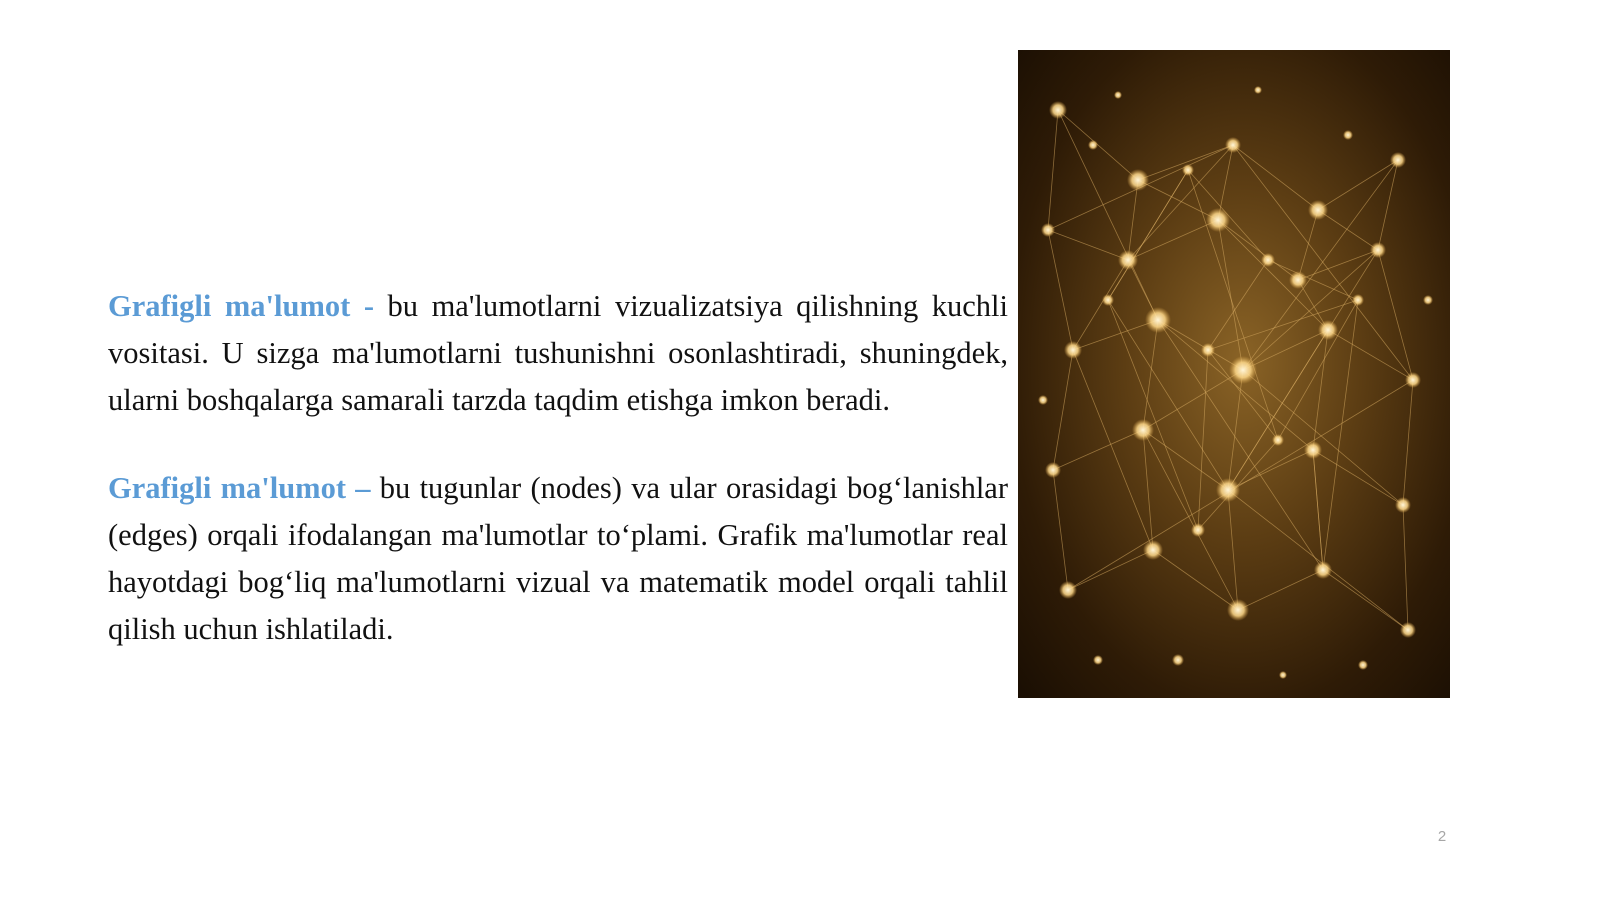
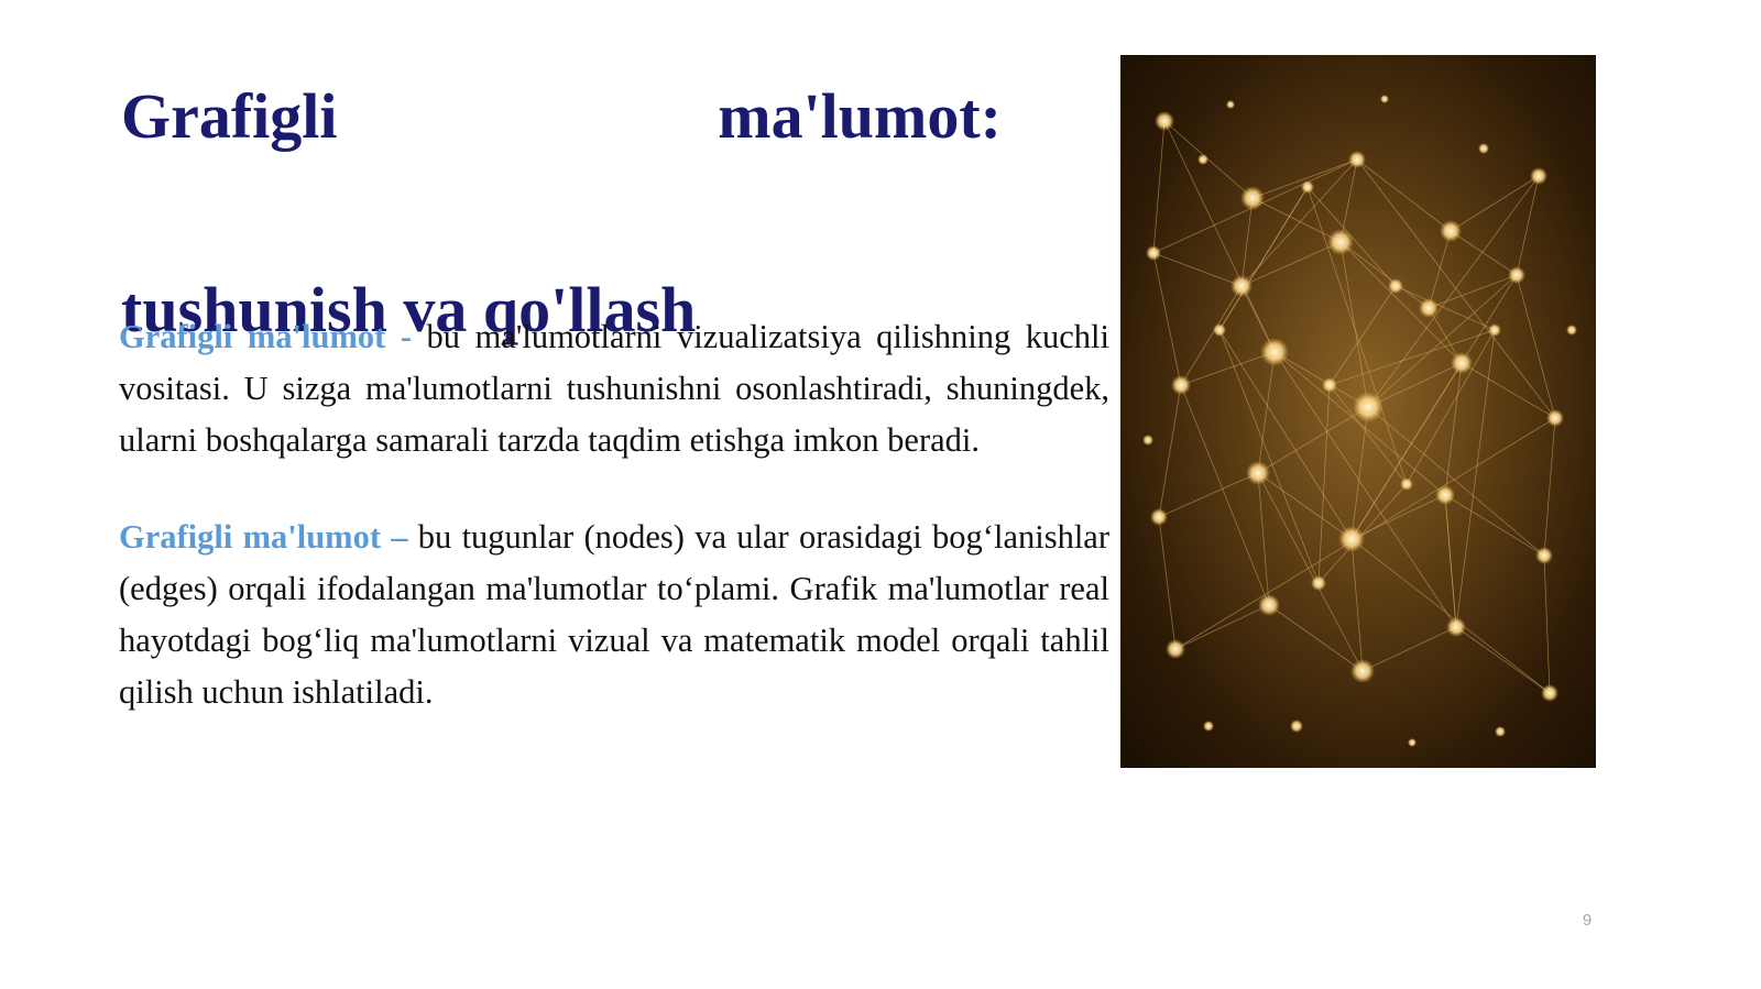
+ Grafigli ma'lumot:
+ tushunish va qo'llash
  Grafigli ma'lumot - bu ma'lumotlarni vizualizatsiya qilishning kuchli vositasi. U sizga ma'lumotlarni tushunishni osonlashtiradi, shuningdek, ularni boshqalarga samarali tarzda taqdim etishga imkon beradi.
  Grafigli ma'lumot – bu tugunlar (nodes) va ular orasidagi bog‘lanishlar (edges) orqali ifodalangan ma'lumotlar to‘plami. Grafik ma'lumotlar real hayotdagi bog‘liq ma'lumotlarni vizual va matematik model orqali tahlil qilish uchun ishlatiladi.
- 2
+ 9
